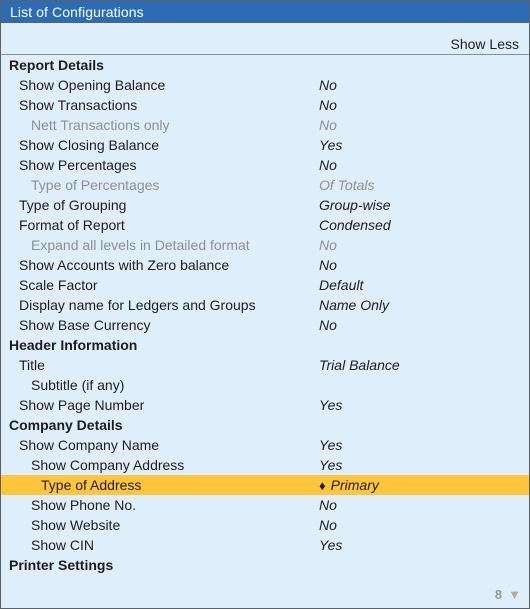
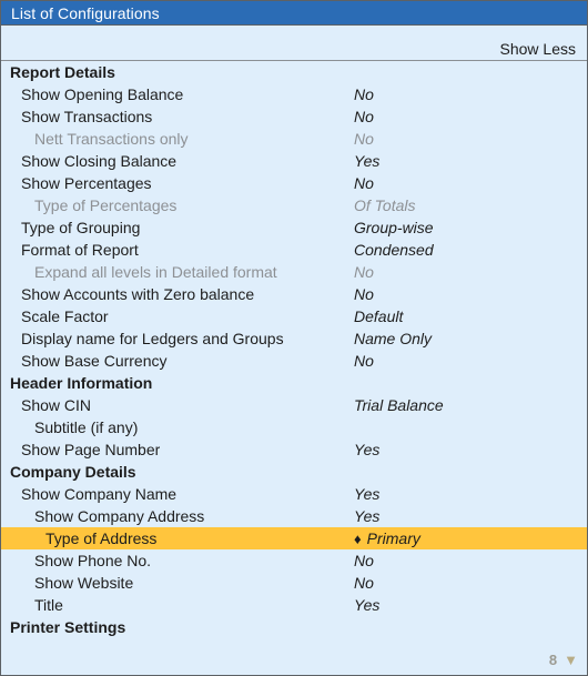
  List of Configurations
  Show Less
  Report Details
  Show Opening Balance
  No
  Show Transactions
  No
  Nett Transactions only
  No
  Show Closing Balance
  Yes
  Show Percentages
  No
  Type of Percentages
  Of Totals
  Type of Grouping
  Group-wise
  Format of Report
  Condensed
  Expand all levels in Detailed format
  No
  Show Accounts with Zero balance
  No
  Scale Factor
  Default
  Display name for Ledgers and Groups
  Name Only
  Show Base Currency
  No
  Header Information
- Title
+ Show CIN
  Trial Balance
  Subtitle (if any)
  Show Page Number
  Yes
  Company Details
  Show Company Name
  Yes
  Show Company Address
  Yes
  Type of Address
  ♦ Primary
  Show Phone No.
  No
  Show Website
  No
- Show CIN
+ Title
  Yes
  Printer Settings
  8
  ▼
